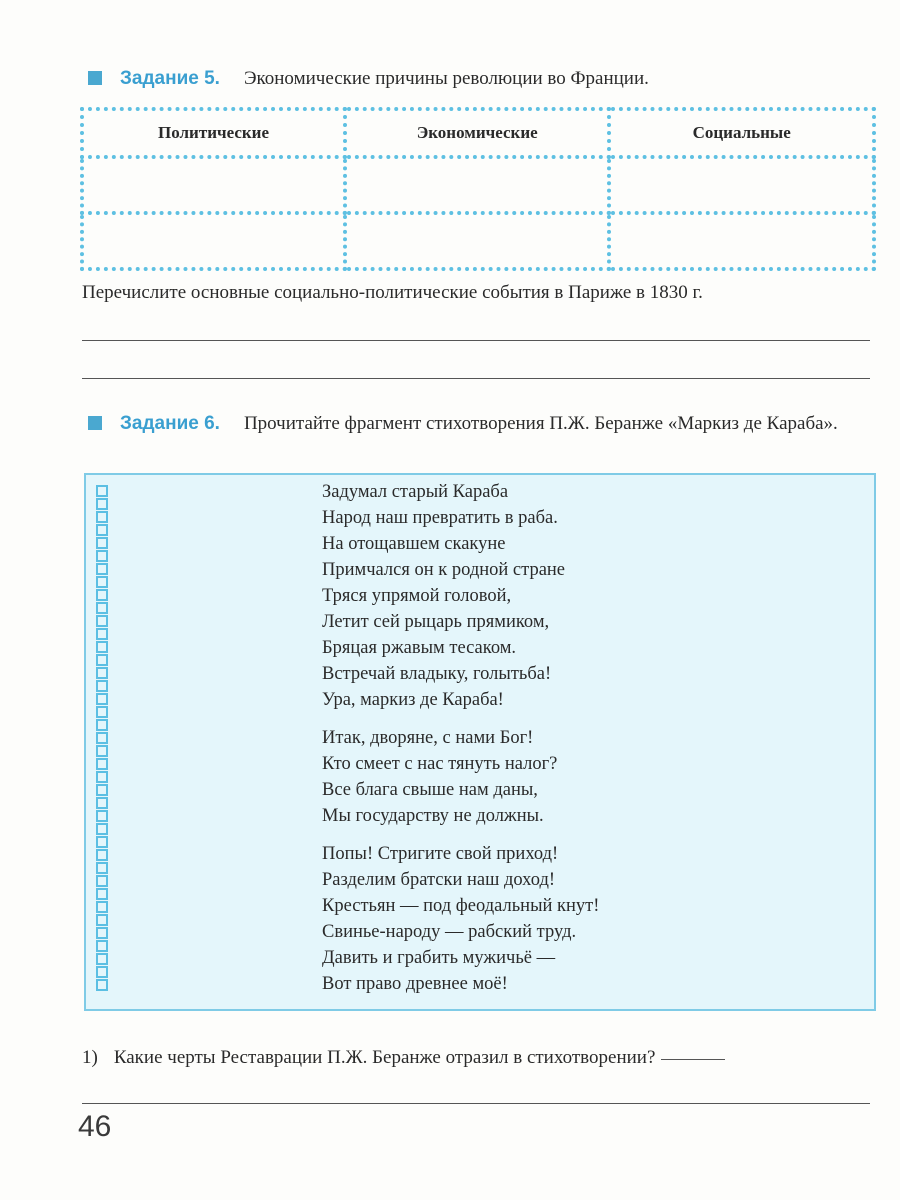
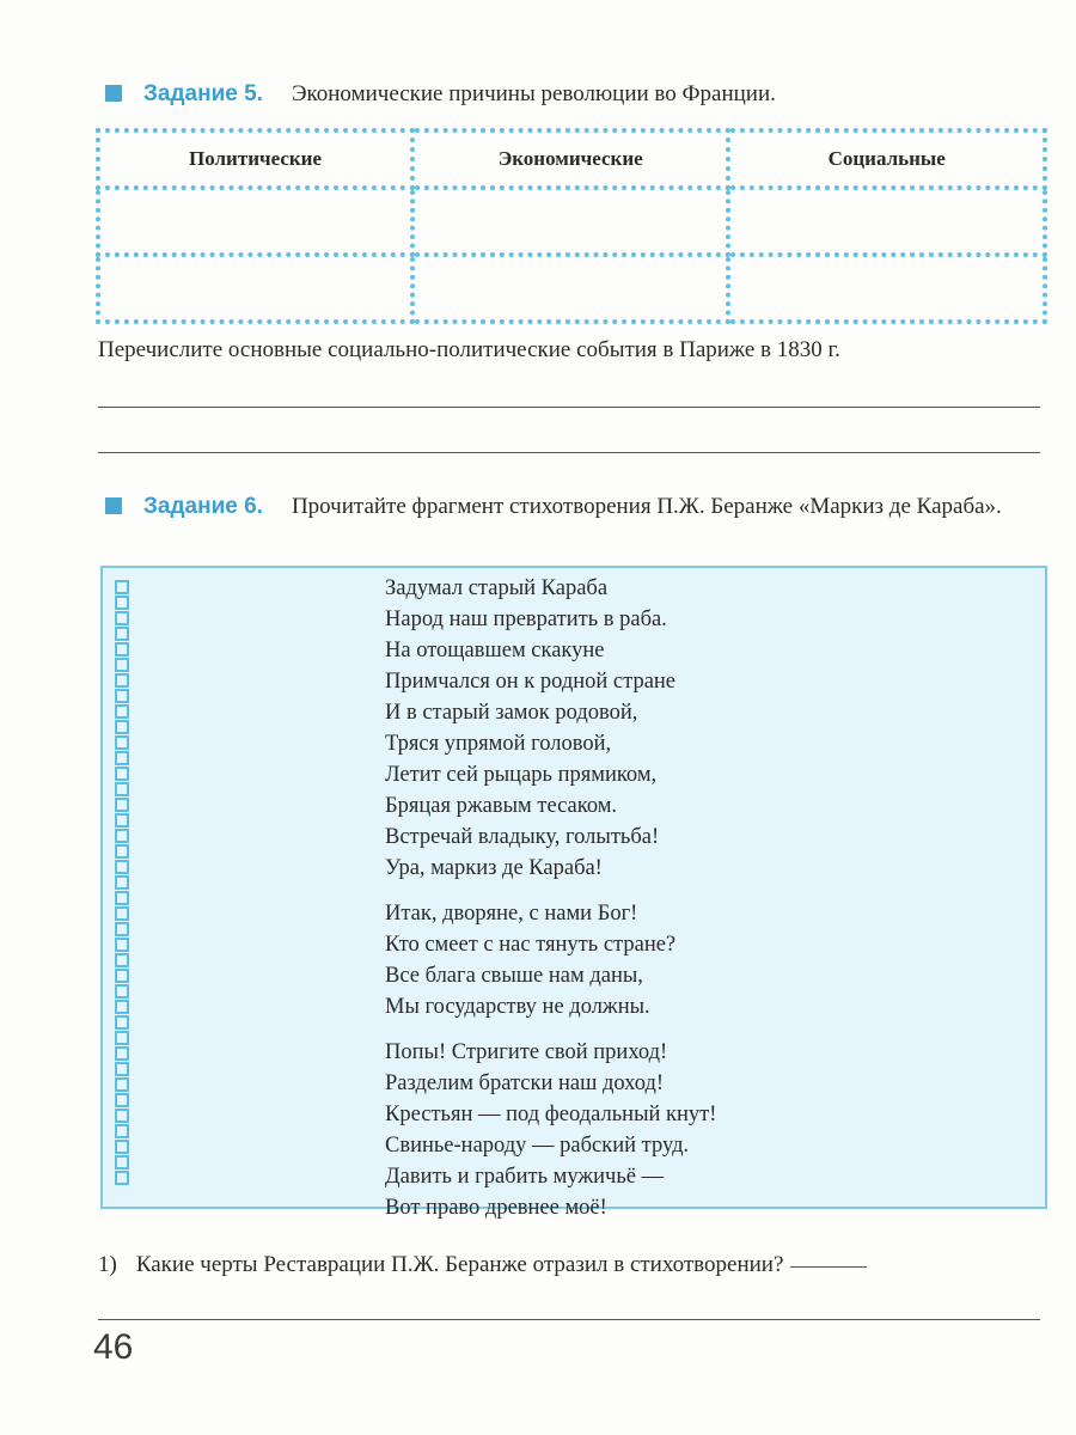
  Задание 5.
  Экономические причины революции во Франции.
  Политические	Экономические	Социальные
  Перечислите основные социально-политические события в Париже в 1830 г.
  Задание 6.
  Прочитайте фрагмент стихотворения П.Ж. Беранже «Маркиз де Караба».
  Задумал старый Караба
  Народ наш превратить в раба.
  На отощавшем скакуне
  Примчался он к родной стране
+ И в старый замок родовой,
  Тряся упрямой головой,
  Летит сей рыцарь прямиком,
  Бряцая ржавым тесаком.
  Встречай владыку, голытьба!
  Ура, маркиз де Караба!
  Итак, дворяне, с нами Бог!
- Кто смеет с нас тянуть налог?
+ Кто смеет с нас тянуть стране?
  Все блага свыше нам даны,
  Мы государству не должны.
  Попы! Стригите свой приход!
  Разделим братски наш доход!
  Крестьян — под феодальный кнут!
  Свинье-народу — рабский труд.
  Давить и грабить мужичьё —
  Вот право древнее моё!
  1) Какие черты Реставрации П.Ж. Беранже отразил в стихотворении?
  46
